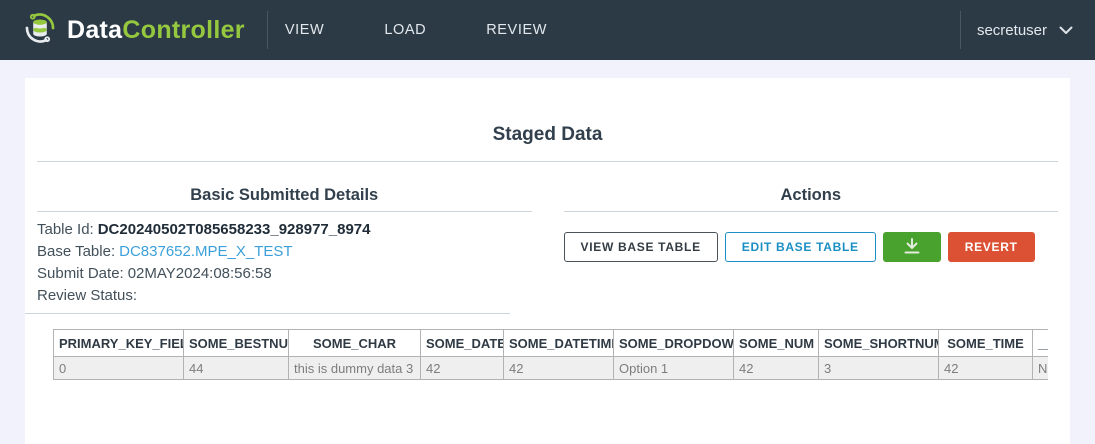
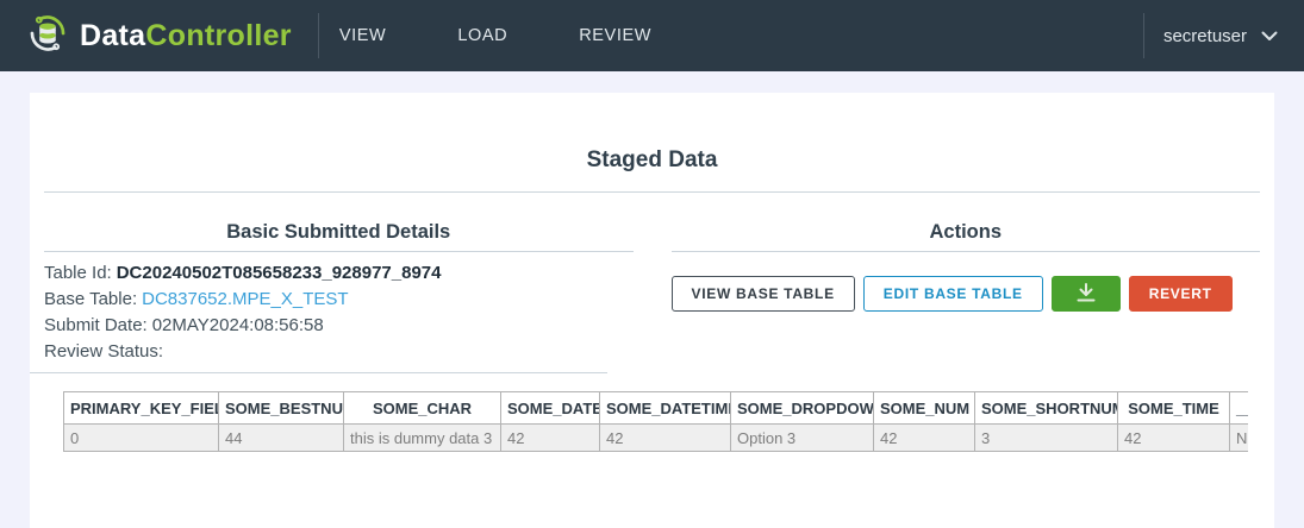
  DataController
  VIEW
  LOAD
  REVIEW
  secretuser
  Staged Data
  Basic Submitted Details
  Table Id: DC20240502T085658233_928977_8974
  Base Table: DC837652.MPE_X_TEST
  Submit Date: 02MAY2024:08:56:58
  Review Status:
  Actions
  VIEW BASE TABLE
  EDIT BASE TABLE
  REVERT
  PRIMARY_KEY_FIE	SOME_BESTNU	SOME_CHAR	SOME_DATE	SOME_DATETIM	SOME_DROPDOW	SOME_NUM	SOME_SHORTNU	SOME_TIME	_
- 0	44	this is dummy data 3	42	42	Option 1	42	3	42	N
+ 0	44	this is dummy data 3	42	42	Option 3	42	3	42	N
